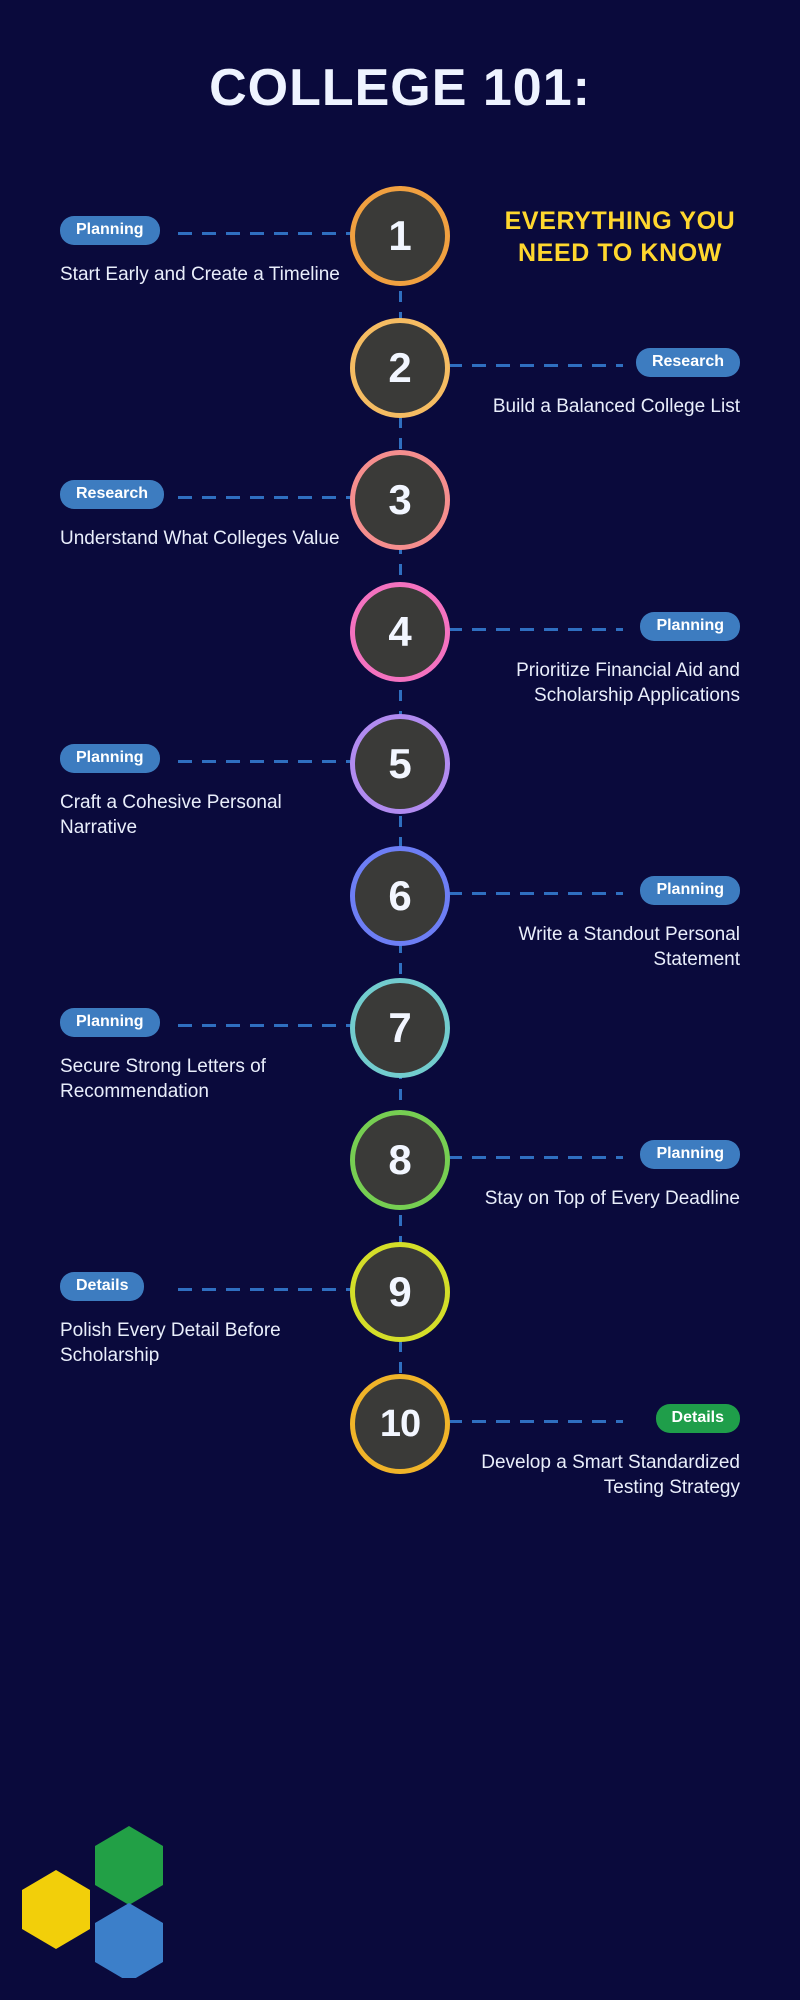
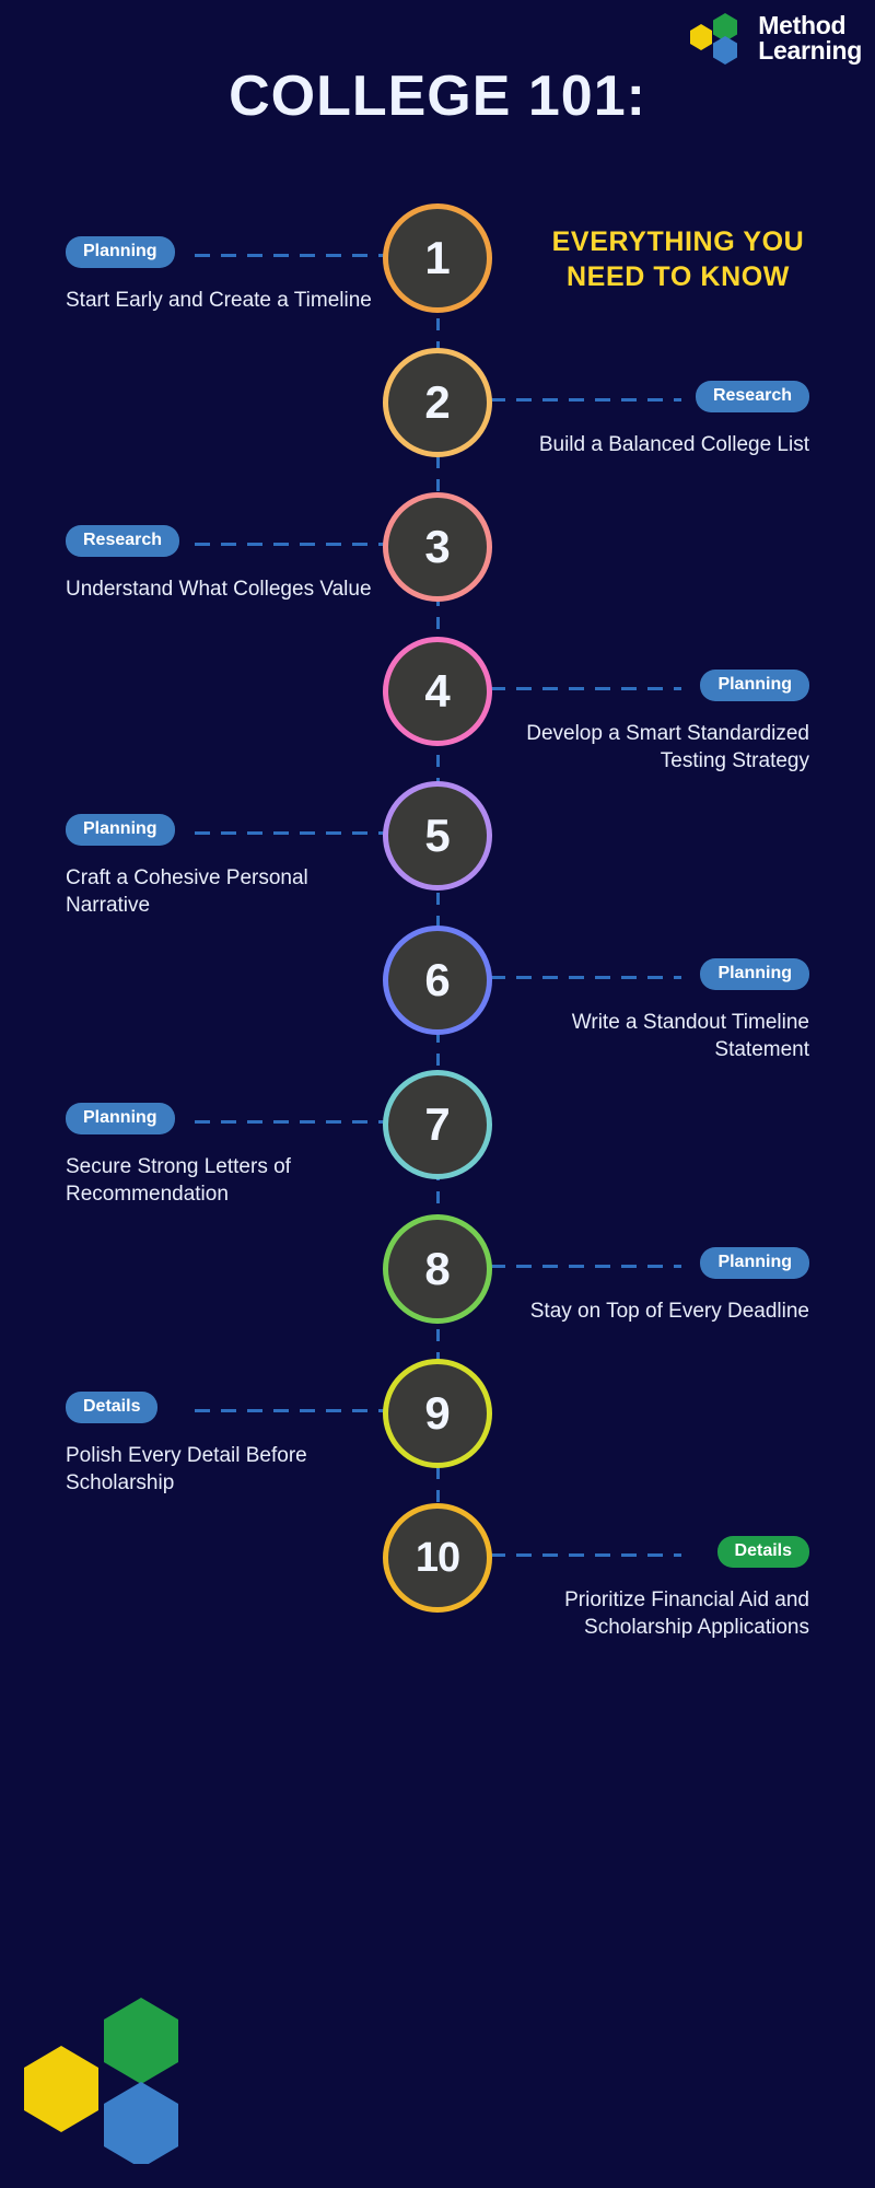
+ Method
+ Learning
  COLLEGE 101:
  EVERYTHING YOU NEED TO KNOW
  1
  Planning
  Start Early and Create a Timeline
  2
  Research
  Build a Balanced College List
  3
  Research
  Understand What Colleges Value
  4
  Planning
- Prioritize Financial Aid and Scholarship Applications
+ Develop a Smart Standardized Testing Strategy
  5
  Planning
  Craft a Cohesive Personal Narrative
  6
  Planning
- Write a Standout Personal Statement
+ Write a Standout Timeline Statement
  7
  Planning
  Secure Strong Letters of Recommendation
  8
  Planning
  Stay on Top of Every Deadline
  9
  Details
  Polish Every Detail Before Scholarship
  10
  Details
- Develop a Smart Standardized Testing Strategy
+ Prioritize Financial Aid and Scholarship Applications
